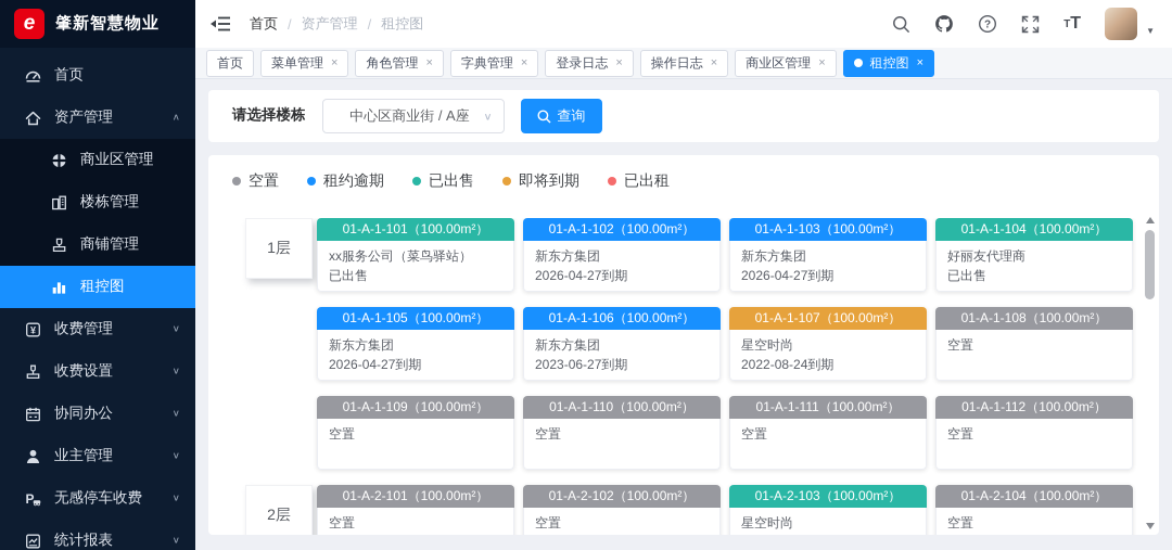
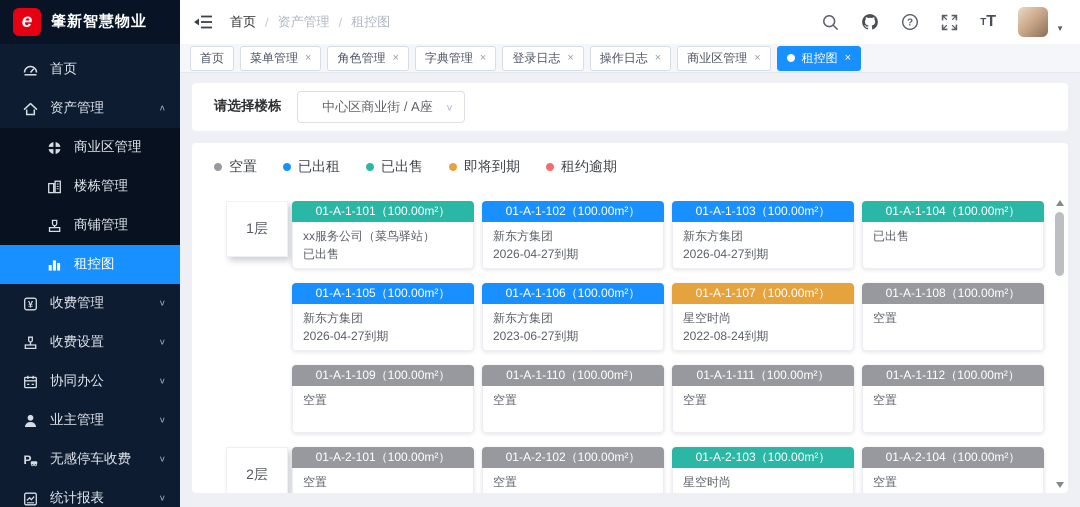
  e
  肇新智慧物业
  首页
  资产管理
  ∧
  商业区管理
  楼栋管理
  商铺管理
  租控图
  ¥
  收费管理
  ∨
  收费设置
  ∨
  协同办公
  ∨
  业主管理
  ∨
  P
  无感停车收费
  ∨
  统计报表
  ∨
  首页
  /
  资产管理
  /
  租控图
  ?
  T
  T
  ▼
  首页
  菜单管理
  ×
  角色管理
  ×
  字典管理
  ×
  登录日志
  ×
  操作日志
  ×
  商业区管理
  ×
  租控图
  ×
  请选择楼栋
  中心区商业街 / A座
  ∨
- 查询
  空置
- 租约逾期
+ 已出租
  已出售
  即将到期
- 已出租
+ 租约逾期
  1层
  01-A-1-101（100.00m²）
  xx服务公司（菜鸟驿站）
  已出售
  01-A-1-102（100.00m²）
  新东方集团
  2026-04-27到期
  01-A-1-103（100.00m²）
  新东方集团
  2026-04-27到期
  01-A-1-104（100.00m²）
- 好丽友代理商
  已出售
  01-A-1-105（100.00m²）
  新东方集团
  2026-04-27到期
  01-A-1-106（100.00m²）
  新东方集团
  2023-06-27到期
  01-A-1-107（100.00m²）
  星空时尚
  2022-08-24到期
  01-A-1-108（100.00m²）
  空置
  01-A-1-109（100.00m²）
  空置
  01-A-1-110（100.00m²）
  空置
  01-A-1-111（100.00m²）
  空置
  01-A-1-112（100.00m²）
  空置
  2层
  01-A-2-101（100.00m²）
  空置
  01-A-2-102（100.00m²）
  空置
  01-A-2-103（100.00m²）
  星空时尚
  01-A-2-104（100.00m²）
  空置
